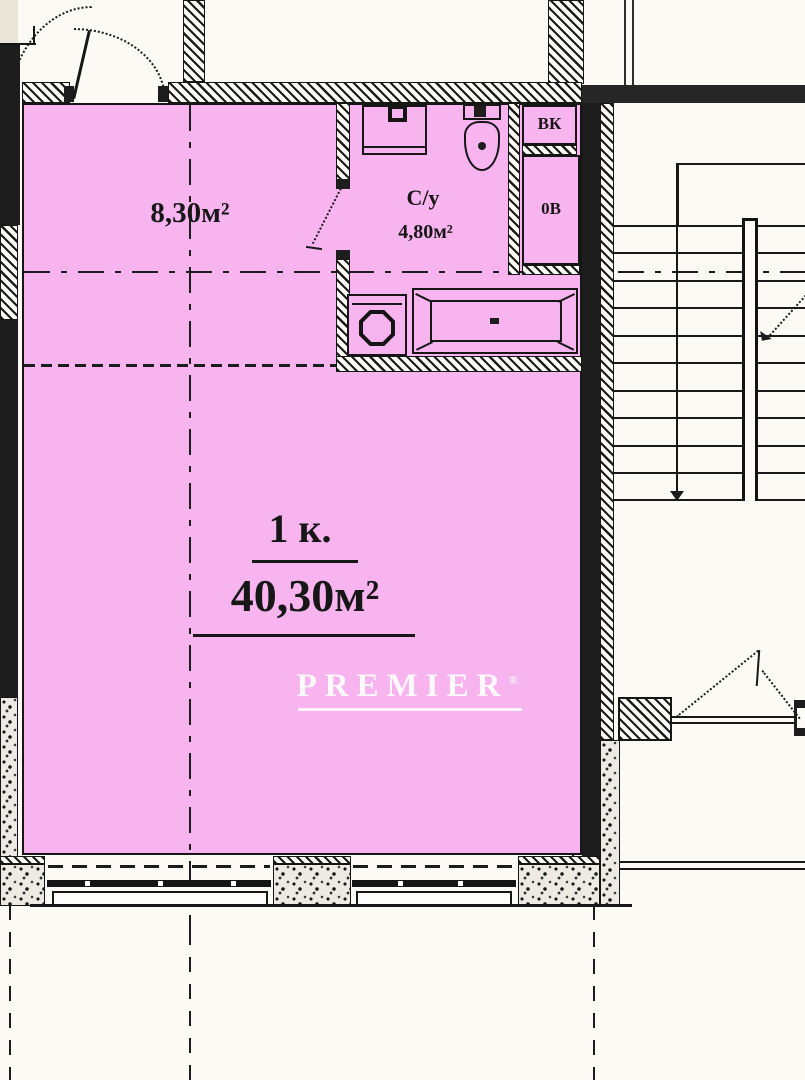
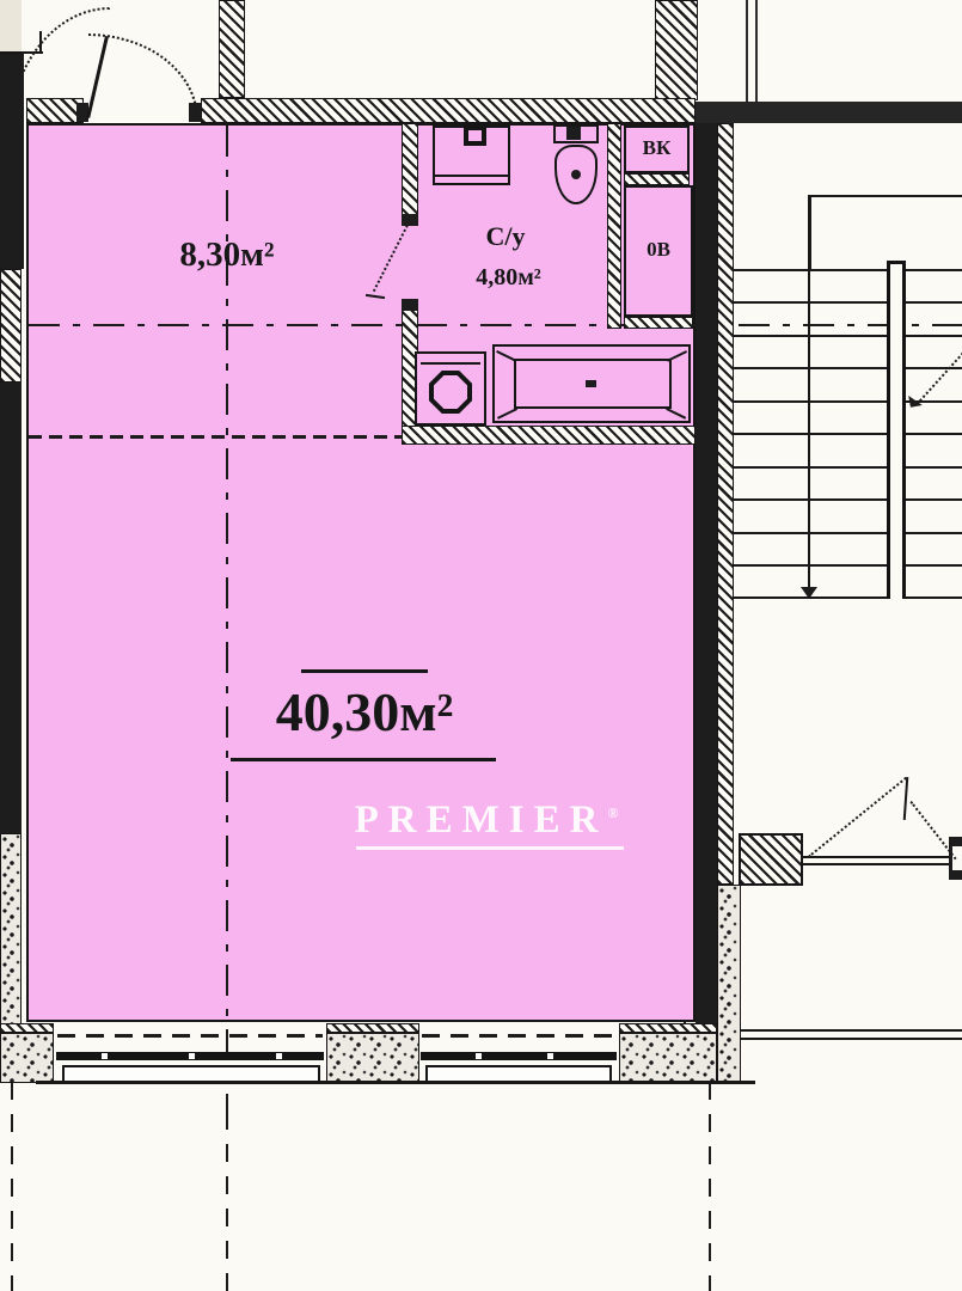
  ВК
  0В
  8,30м²
  С/у
  4,80м²
- 1 к.
  40,30м²
  PREMIER®
